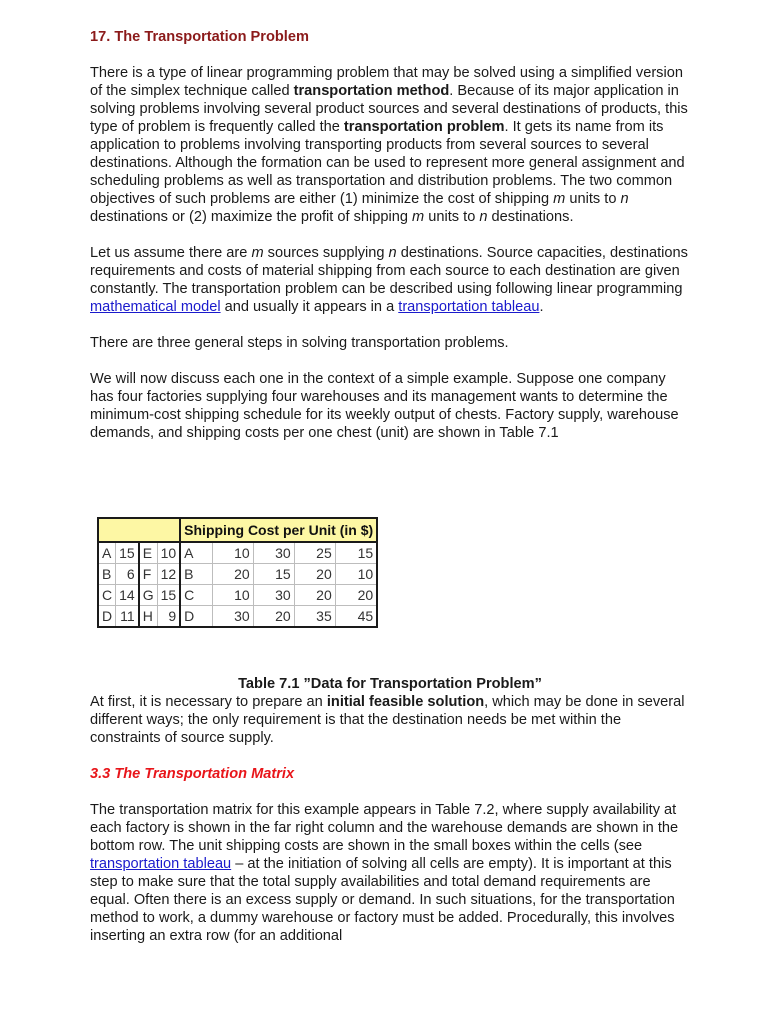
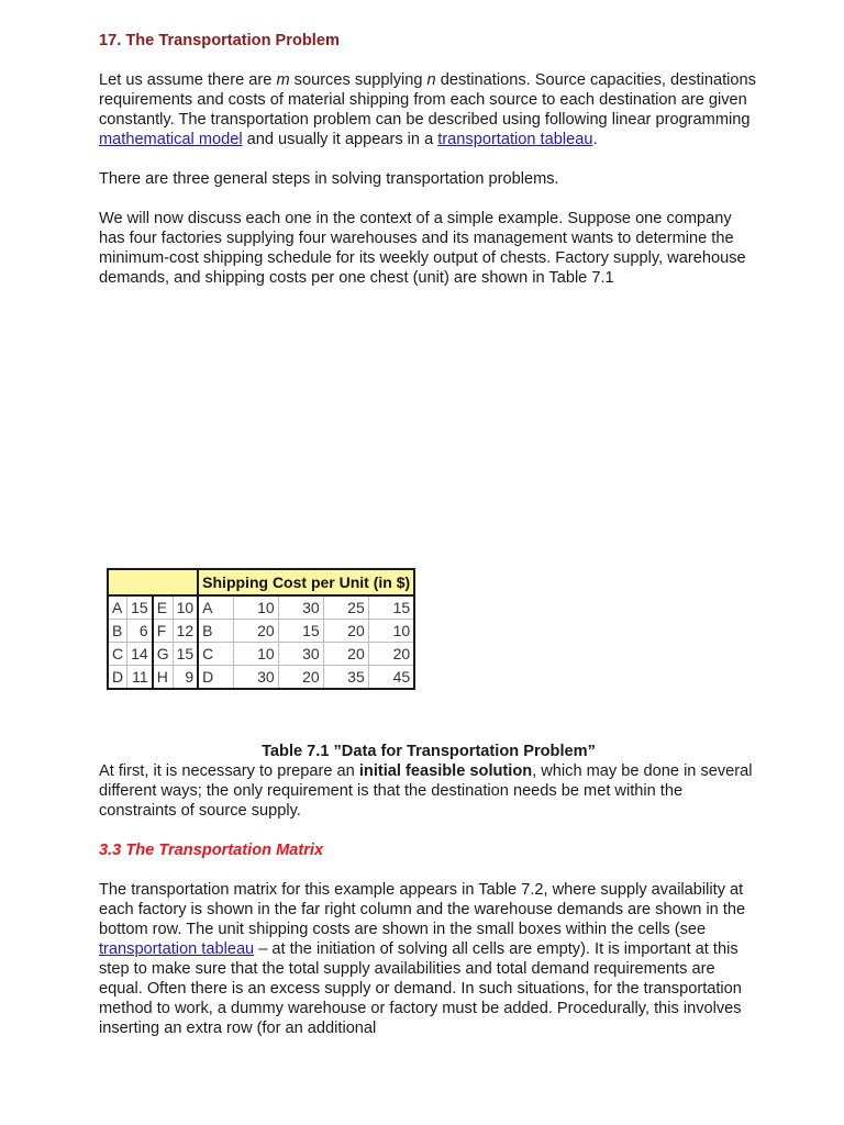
  17. The Transportation Problem
- There is a type of linear programming problem that may be solved using a simplified version of the simplex technique called transportation method. Because of its major application in solving problems involving several product sources and several destinations of products, this type of problem is frequently called the transportation problem. It gets its name from its application to problems involving transporting products from several sources to several destinations. Although the formation can be used to represent more general assignment and scheduling problems as well as transportation and distribution problems. The two common objectives of such problems are either (1) minimize the cost of shipping m units to n destinations or (2) maximize the profit of shipping m units to n destinations.
  Let us assume there are m sources supplying n destinations. Source capacities, destinations requirements and costs of material shipping from each source to each destination are given constantly. The transportation problem can be described using following linear programming mathematical model and usually it appears in a transportation tableau.
  There are three general steps in solving transportation problems.
  We will now discuss each one in the context of a simple example. Suppose one company has four factories supplying four warehouses and its management wants to determine the minimum-cost shipping schedule for its weekly output of chests. Factory supply, warehouse demands, and shipping costs per one chest (unit) are shown in Table 7.1
  	Shipping Cost per Unit (in $)
  A	15	E	10	A	10	30	25	15
  B	6	F	12	B	20	15	20	10
  C	14	G	15	C	10	30	20	20
  D	11	H	9	D	30	20	35	45
  Table 7.1 ”Data for Transportation Problem”
  At first, it is necessary to prepare an initial feasible solution, which may be done in several different ways; the only requirement is that the destination needs be met within the constraints of source supply.
  3.3 The Transportation Matrix
  The transportation matrix for this example appears in Table 7.2, where supply availability at each factory is shown in the far right column and the warehouse demands are shown in the bottom row. The unit shipping costs are shown in the small boxes within the cells (see transportation tableau – at the initiation of solving all cells are empty). It is important at this step to make sure that the total supply availabilities and total demand requirements are equal. Often there is an excess supply or demand. In such situations, for the transportation method to work, a dummy warehouse or factory must be added. Procedurally, this involves inserting an extra row (for an additional
